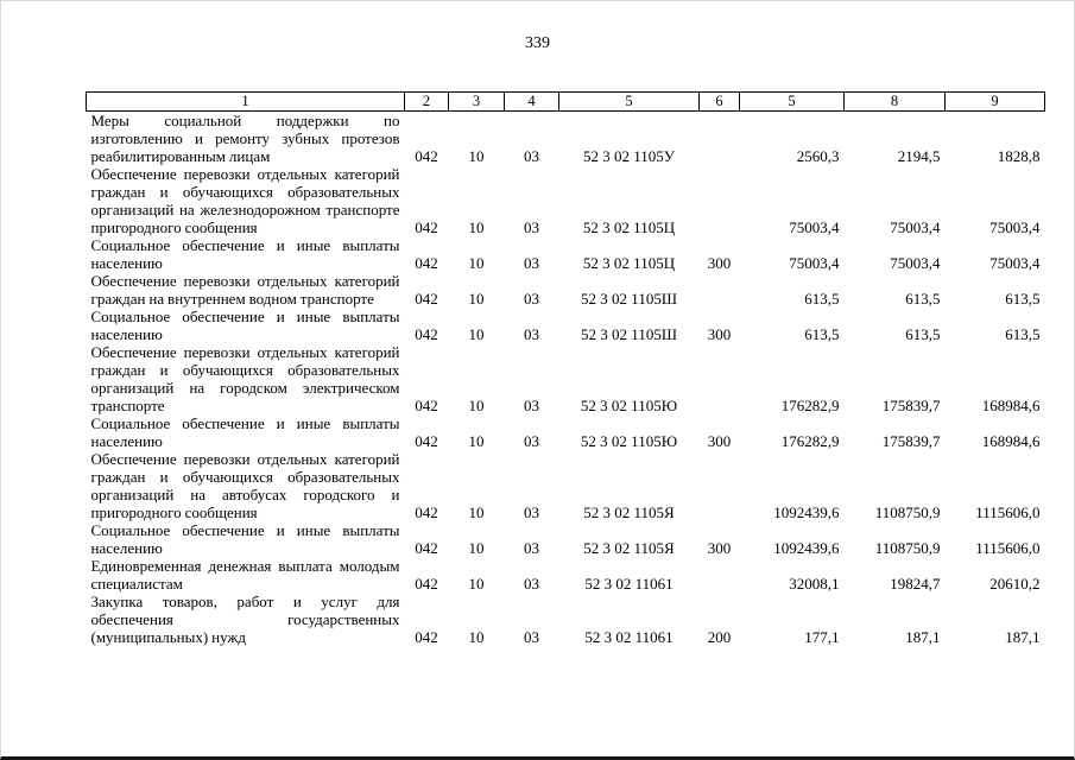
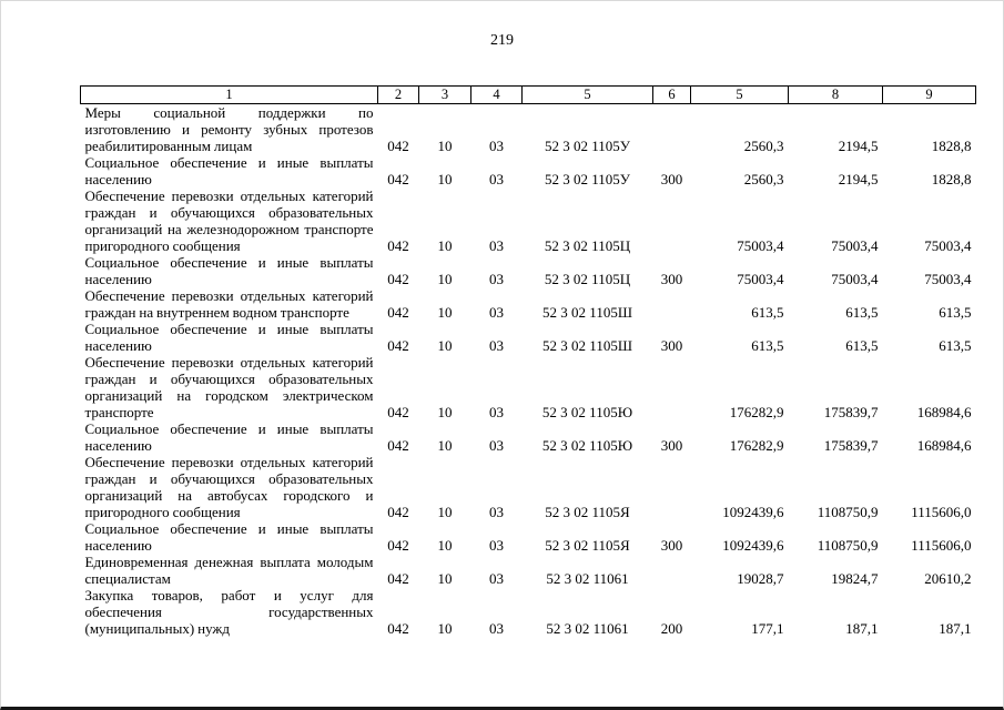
- 339
+ 219
  1	2	3	4	5	6	5	8	9
  Меры социальной поддержки по изготовлению и ремонту зубных протезов реабилитированным лицам	042	10	03	52 3 02 1105У		2560,3	2194,5	1828,8
+ Социальное обеспечение и иные выплаты населению	042	10	03	52 3 02 1105У	300	2560,3	2194,5	1828,8
  Обеспечение перевозки отдельных категорий граждан и обучающихся образовательных организаций на железнодорожном транспорте пригородного сообщения	042	10	03	52 3 02 1105Ц		75003,4	75003,4	75003,4
  Социальное обеспечение и иные выплаты населению	042	10	03	52 3 02 1105Ц	300	75003,4	75003,4	75003,4
  Обеспечение перевозки отдельных категорий граждан на внутреннем водном транспорте	042	10	03	52 3 02 1105Ш		613,5	613,5	613,5
  Социальное обеспечение и иные выплаты населению	042	10	03	52 3 02 1105Ш	300	613,5	613,5	613,5
  Обеспечение перевозки отдельных категорий граждан и обучающихся образовательных организаций на городском электрическом транспорте	042	10	03	52 3 02 1105Ю		176282,9	175839,7	168984,6
  Социальное обеспечение и иные выплаты населению	042	10	03	52 3 02 1105Ю	300	176282,9	175839,7	168984,6
  Обеспечение перевозки отдельных категорий граждан и обучающихся образовательных организаций на автобусах городского и пригородного сообщения	042	10	03	52 3 02 1105Я		1092439,6	1108750,9	1115606,0
  Социальное обеспечение и иные выплаты населению	042	10	03	52 3 02 1105Я	300	1092439,6	1108750,9	1115606,0
- Единовременная денежная выплата молодым специалистам	042	10	03	52 3 02 11061		32008,1	19824,7	20610,2
+ Единовременная денежная выплата молодым специалистам	042	10	03	52 3 02 11061		19028,7	19824,7	20610,2
  Закупка товаров, работ и услуг для обеспечения государственных (муниципальных) нужд	042	10	03	52 3 02 11061	200	177,1	187,1	187,1
